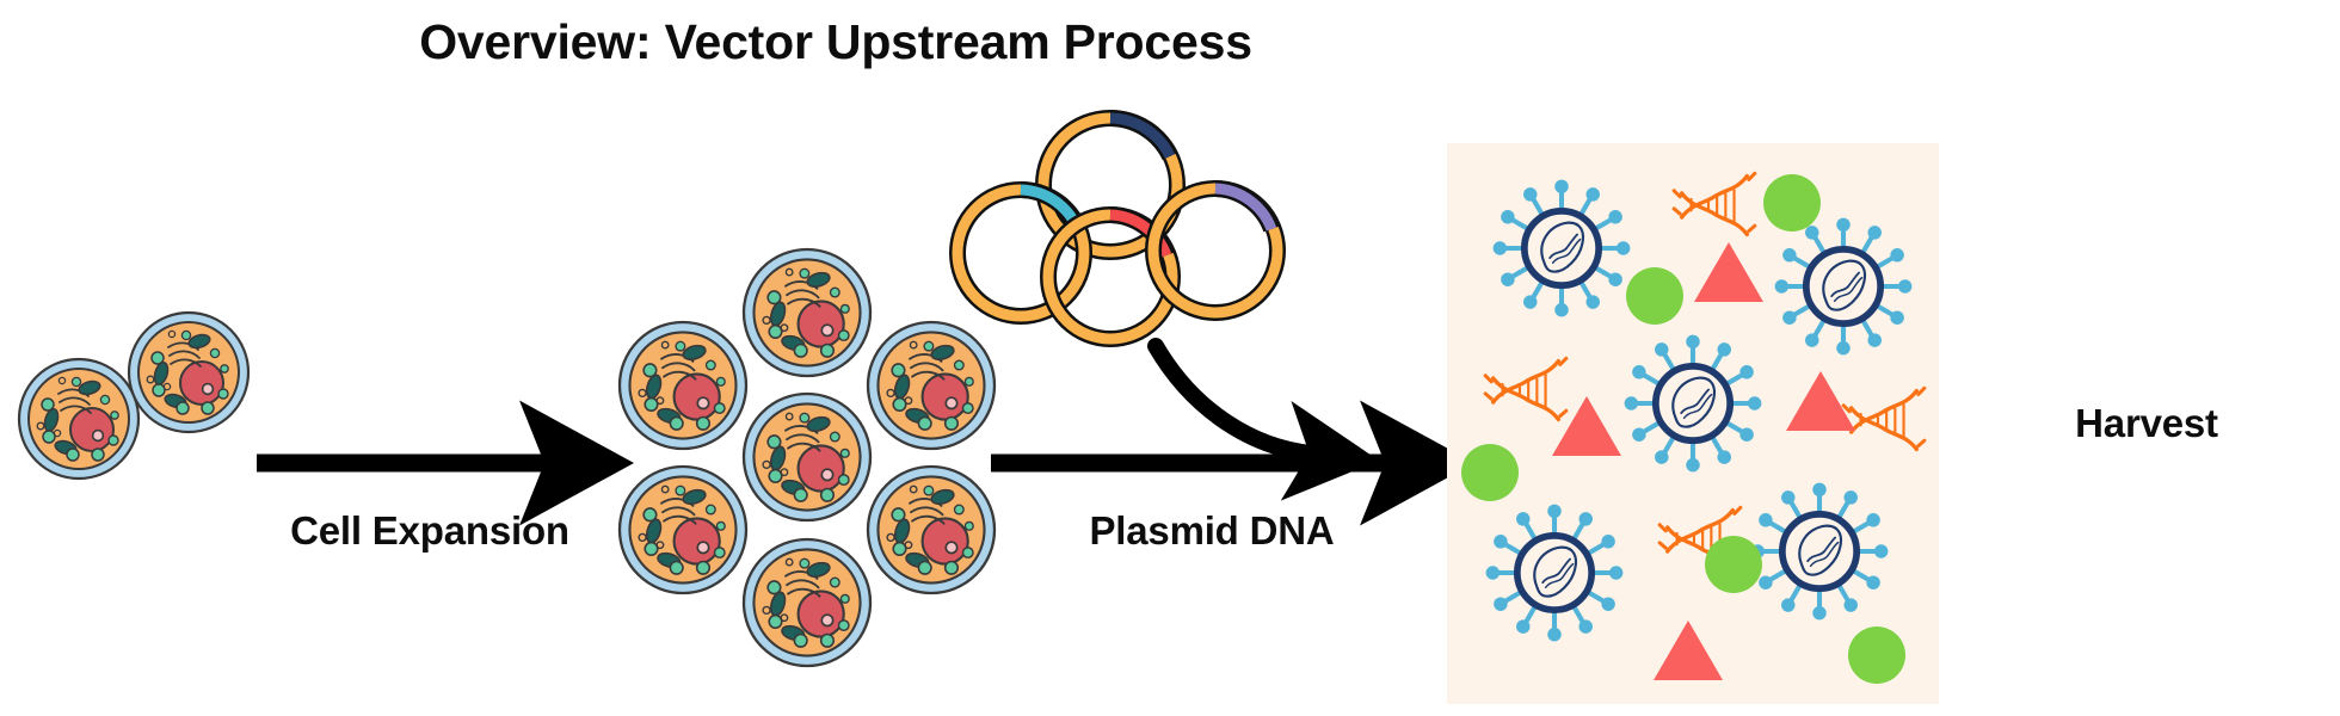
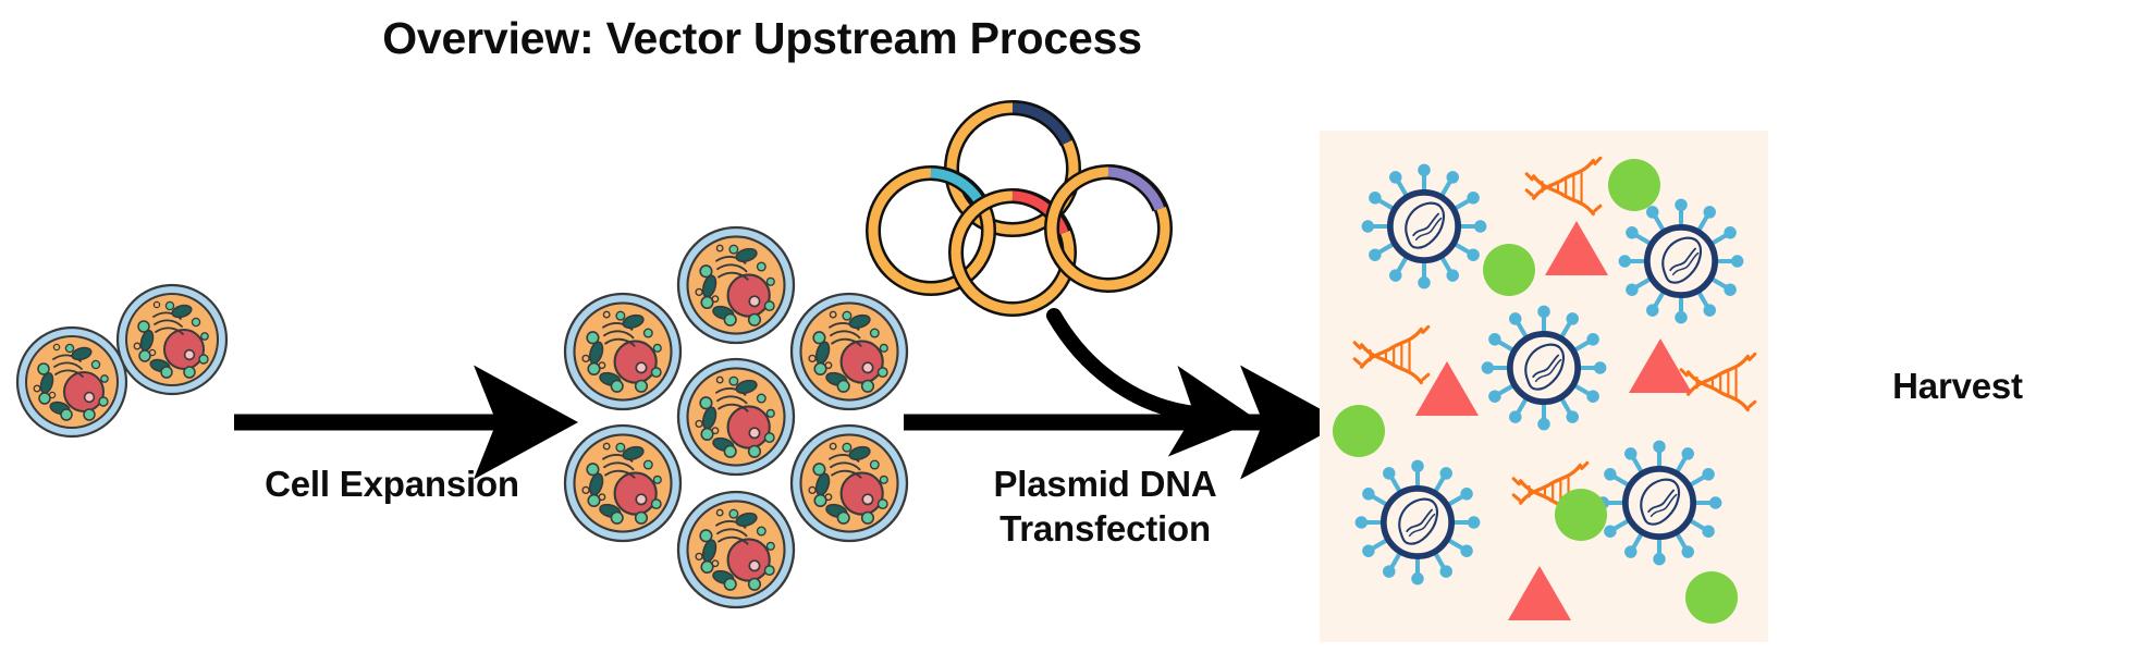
  Overview: Vector Upstream Process
  Cell Expansion
  Plasmid DNA
+ Transfection
  Harvest
